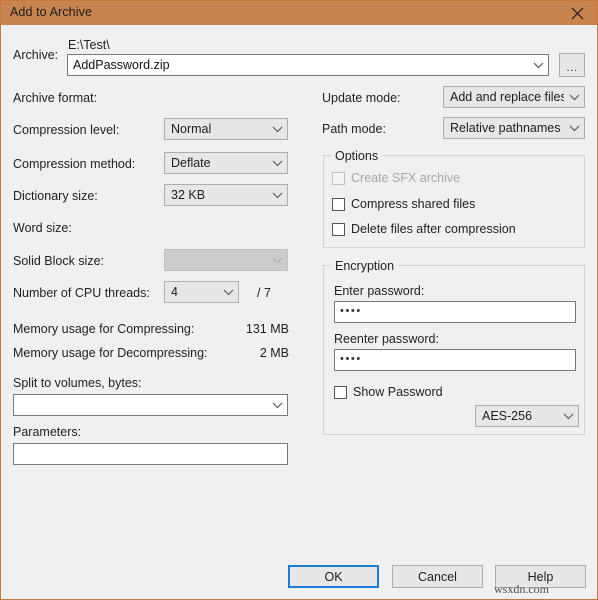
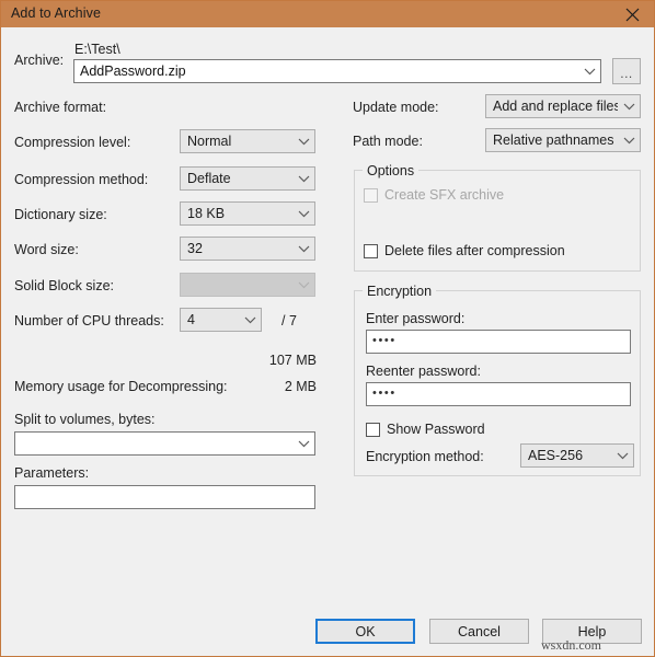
  Add to Archive
  Archive:
  E:\Test\
  AddPassword.zip
  ...
  Archive format:
  Compression level:
  Normal
  Compression method:
  Deflate
  Dictionary size:
- 32 KB
+ 18 KB
  Word size:
+ 32
  Solid Block size:
  Number of CPU threads:
  4
  / 7
- Memory usage for Compressing:
- 131 MB
+ 107 MB
  Memory usage for Decompressing:
  2 MB
  Split to volumes, bytes:
  Parameters:
  Update mode:
  Add and replace files
  Path mode:
  Relative pathnames
  Options
  Create SFX archive
- Compress shared files
  Delete files after compression
  Encryption
  Enter password:
  ••••
  Reenter password:
  ••••
  Show Password
+ Encryption method:
  AES-256
  OK
  Cancel
  Help
  wsxdn.com
